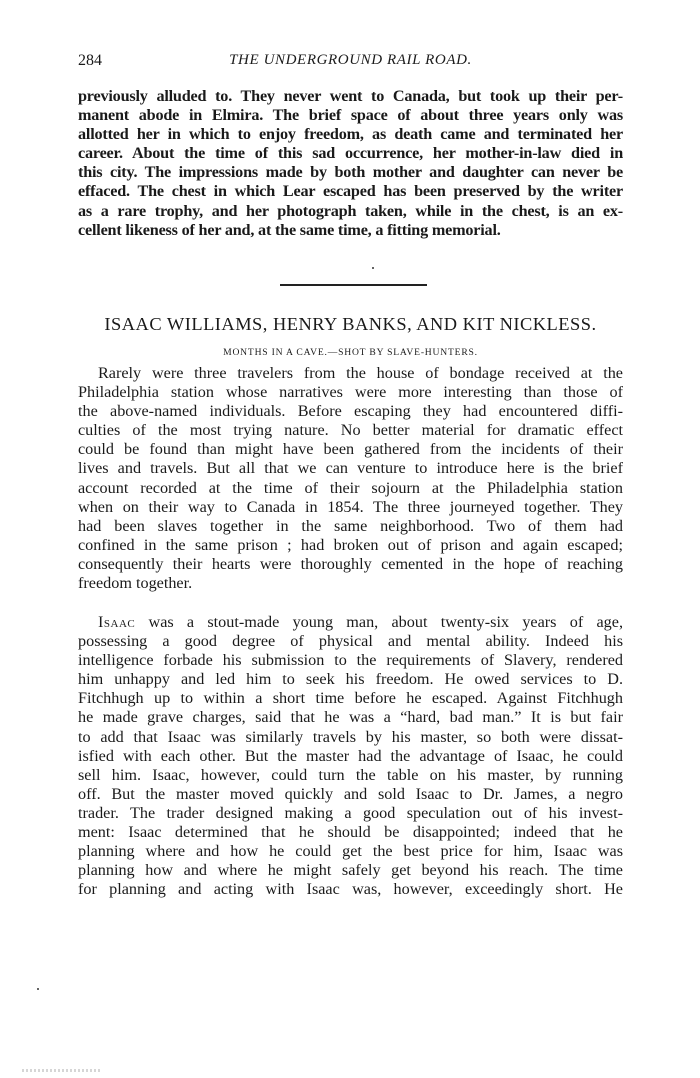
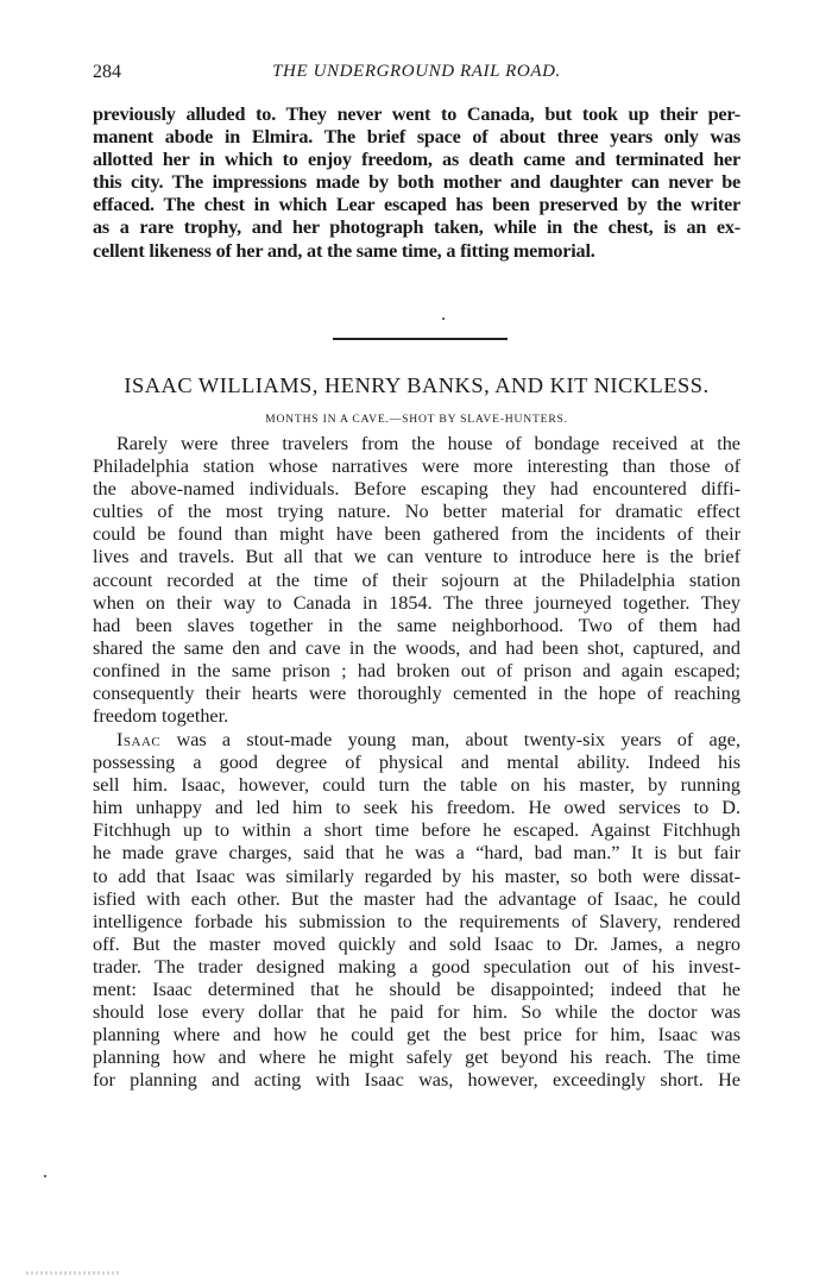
  284
  THE UNDERGROUND RAIL ROAD.
  previously alluded to. They never went to Canada, but took up their per-
  manent abode in Elmira. The brief space of about three years only was
  allotted her in which to enjoy freedom, as death came and terminated her
- career. About the time of this sad occurrence, her mother-in-law died in
  this city. The impressions made by both mother and daughter can never be
  effaced. The chest in which Lear escaped has been preserved by the writer
  as a rare trophy, and her photograph taken, while in the chest, is an ex-
  cellent likeness of her and, at the same time, a fitting memorial.
  ISAAC WILLIAMS, HENRY BANKS, AND KIT NICKLESS.
  MONTHS IN A CAVE.—SHOT BY SLAVE-HUNTERS.
  Rarely were three travelers from the house of bondage received at the
  Philadelphia station whose narratives were more interesting than those of
  the above-named individuals. Before escaping they had encountered diffi-
  culties of the most trying nature. No better material for dramatic effect
  could be found than might have been gathered from the incidents of their
  lives and travels. But all that we can venture to introduce here is the brief
  account recorded at the time of their sojourn at the Philadelphia station
  when on their way to Canada in 1854. The three journeyed together. They
  had been slaves together in the same neighborhood. Two of them had
+ shared the same den and cave in the woods, and had been shot, captured, and
  confined in the same prison ; had broken out of prison and again escaped;
  consequently their hearts were thoroughly cemented in the hope of reaching
  freedom together.
  Isaac was a stout-made young man, about twenty-six years of age,
  possessing a good degree of physical and mental ability. Indeed his
- intelligence forbade his submission to the requirements of Slavery, rendered
+ sell him. Isaac, however, could turn the table on his master, by running
  him unhappy and led him to seek his freedom. He owed services to D.
  Fitchhugh up to within a short time before he escaped. Against Fitchhugh
  he made grave charges, said that he was a “hard, bad man.” It is but fair
- to add that Isaac was similarly travels by his master, so both were dissat-
+ to add that Isaac was similarly regarded by his master, so both were dissat-
  isfied with each other. But the master had the advantage of Isaac, he could
- sell him. Isaac, however, could turn the table on his master, by running
+ intelligence forbade his submission to the requirements of Slavery, rendered
  off. But the master moved quickly and sold Isaac to Dr. James, a negro
  trader. The trader designed making a good speculation out of his invest-
  ment: Isaac determined that he should be disappointed; indeed that he
+ should lose every dollar that he paid for him. So while the doctor was
  planning where and how he could get the best price for him, Isaac was
  planning how and where he might safely get beyond his reach. The time
  for planning and acting with Isaac was, however, exceedingly short. He
